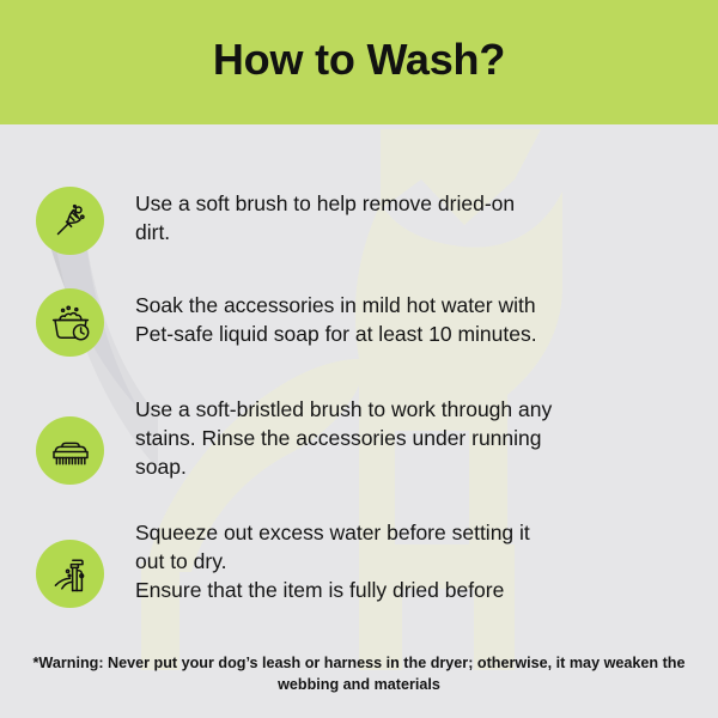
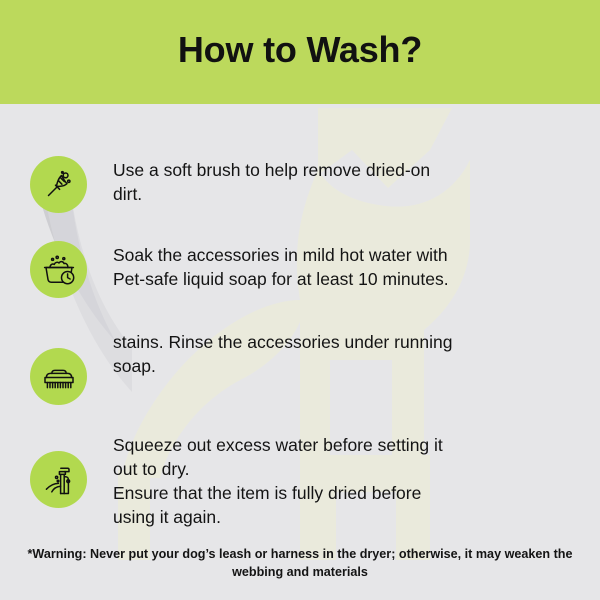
  How to Wash?
  Use a soft brush to help remove dried-on
  dirt.
  Soak the accessories in mild hot water with
  Pet-safe liquid soap for at least 10 minutes.
- Use a soft-bristled brush to work through any
  stains. Rinse the accessories under running
  soap.
  Squeeze out excess water before setting it
  out to dry.
  Ensure that the item is fully dried before
+ using it again.
  *Warning: Never put your dog’s leash or harness in the dryer; otherwise, it may weaken the
  webbing and materials
